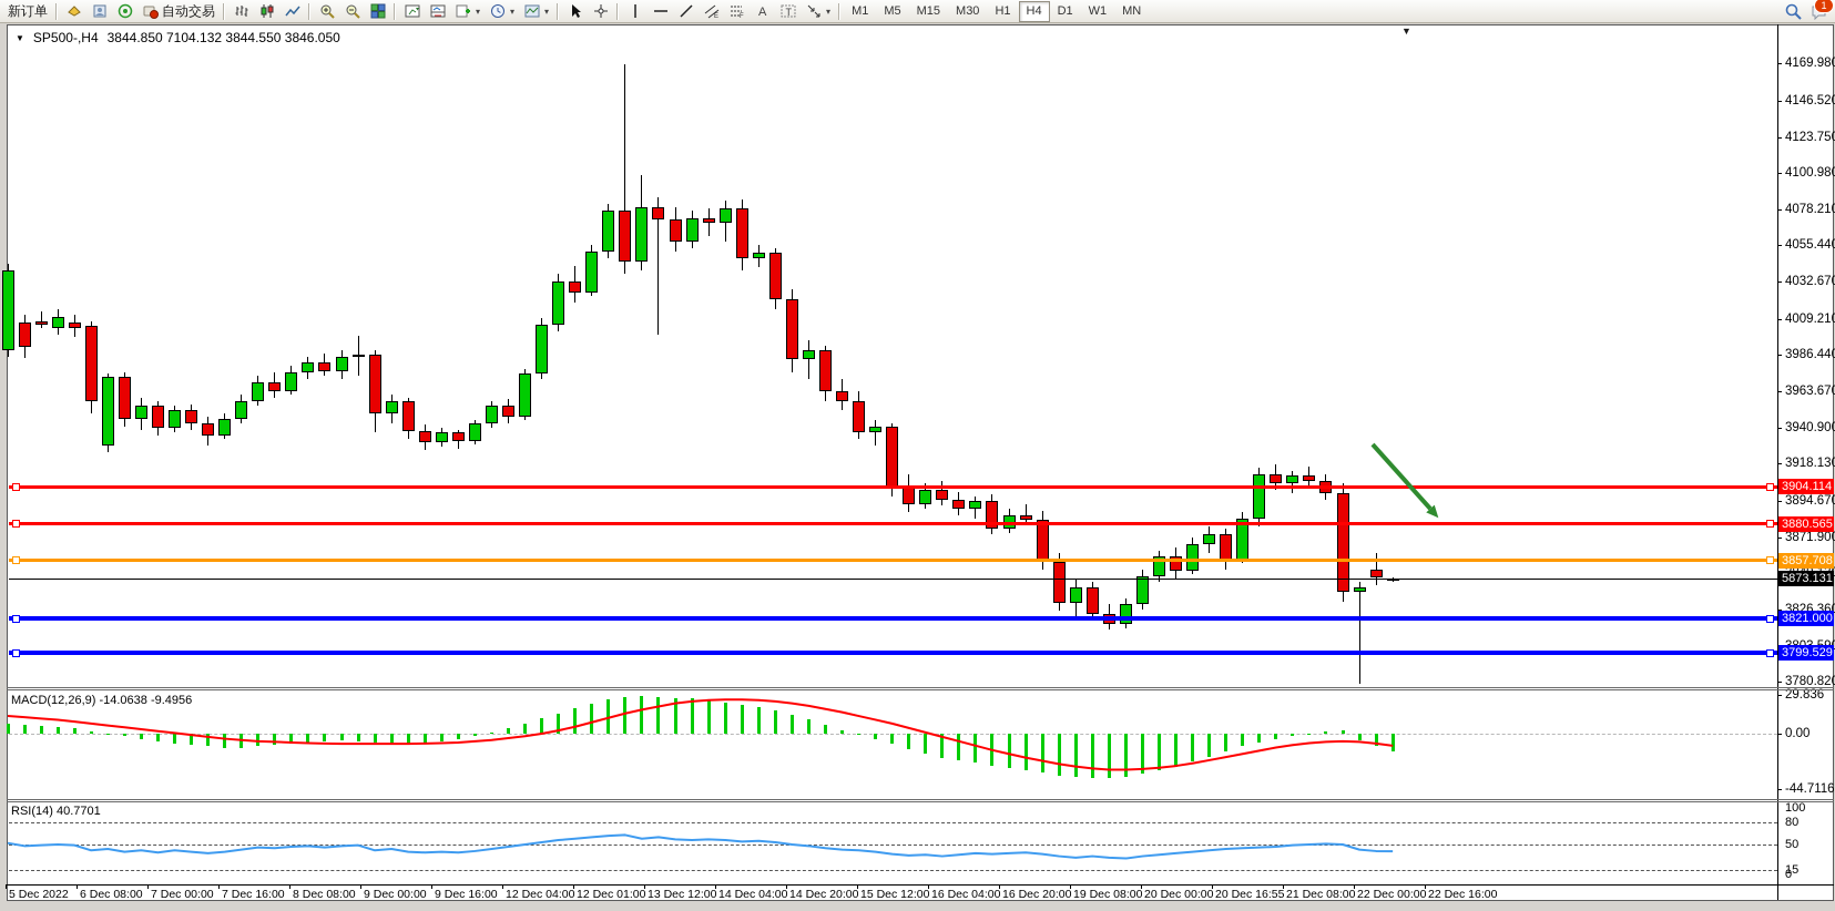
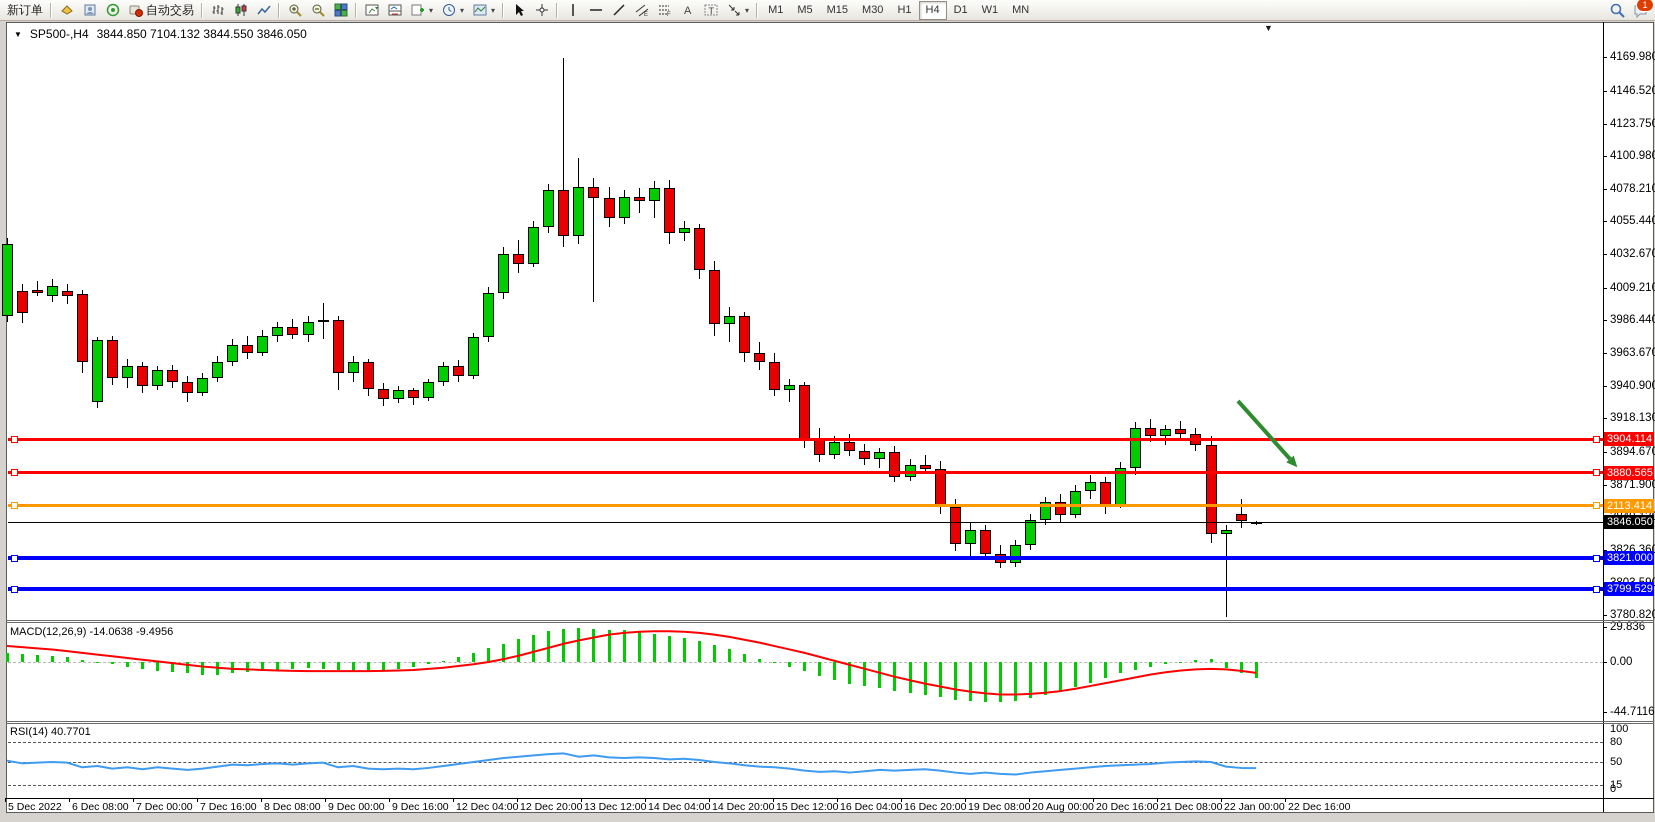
  ▼
  SP500-,H4
  3844.850 7104.132 3844.550 3846.050
  ▼
  MACD(12,26,9) -14.0638 -9.4956
  RSI(14) 40.7701
  4169.98
  4146.52
  4123.75
  4100.98
  4078.21
  4055.44
  4032.67
  4009.21
  3986.44
  3963.67
  3940.90
  3918.13
  3894.67
  3871.90
  3826.36
  3780.82
  5 Dec 2022
  6 Dec 08:00
  7 Dec 00:00
  7 Dec 16:00
  8 Dec 08:00
  9 Dec 00:00
  9 Dec 16:00
  12 Dec 04:00
- 12 Dec 01:00
+ 12 Dec 20:00
  13 Dec 12:00
  14 Dec 04:00
  14 Dec 20:00
  15 Dec 12:00
  16 Dec 04:00
  16 Dec 20:00
  19 Dec 08:00
- 20 Dec 00:00
+ 20 Aug 00:00
- 20 Dec 16:55
+ 20 Dec 16:00
  21 Dec 08:00
- 22 Dec 00:00
+ 22 Jan 00:00
  22 Dec 16:00
  3904.114
  3880.565
- 3857.708
+ 2113.414
  3821.000
  3799.529
- 5873.131
+ 3846.050
  29.836
  0.00
  -44.7116
  100
  80
  50
  15
  0
  新订单
  自动交易
  ▾
  ▾
  ▾
  A
  T
  ▾
  M1
  M5
  M15
  M30
  H1
  H4
  D1
  W1
  MN
  1
